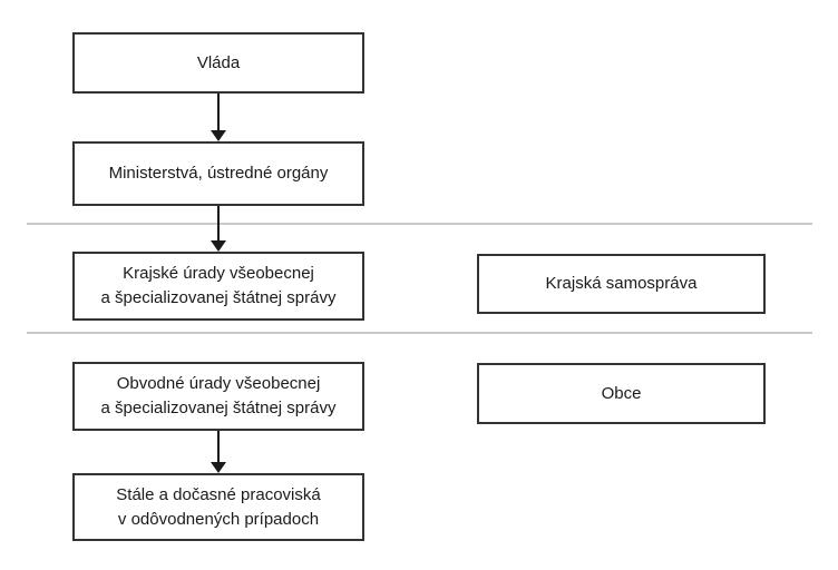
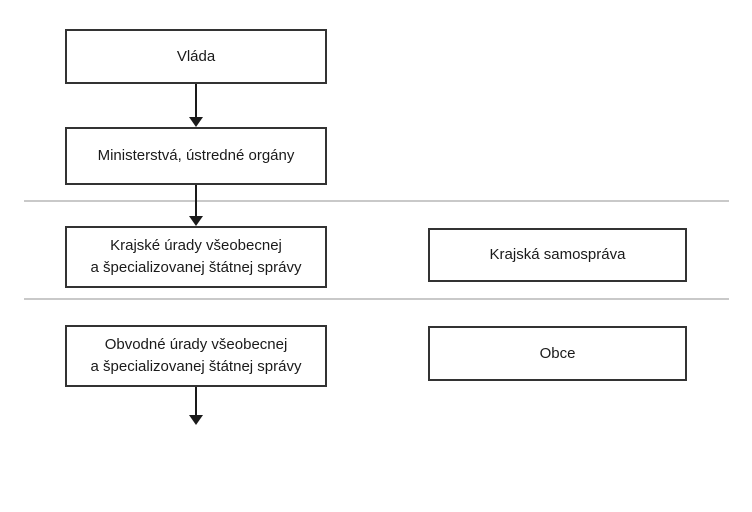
  Vláda
  Ministerstvá, ústredné orgány
  Krajské úrady všeobecnej
  a špecializovanej štátnej správy
  Krajská samospráva
  Obvodné úrady všeobecnej
  a špecializovanej štátnej správy
  Obce
- Stále a dočasné pracoviská
- v odôvodnených prípadoch
